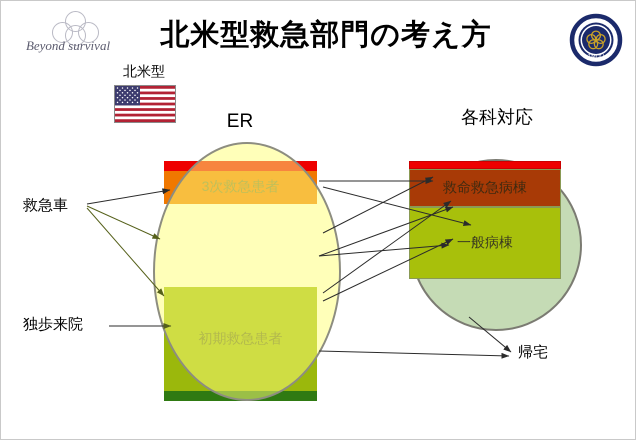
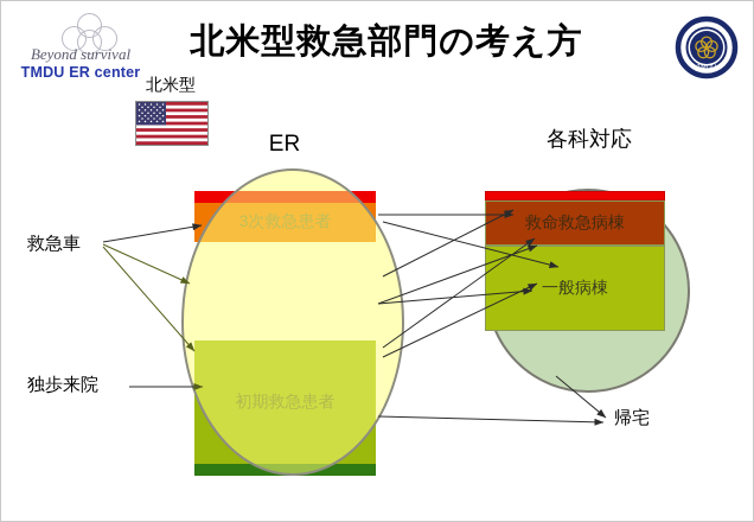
  Beyond survival
+ TMDU ER center
  北米型救急部門の考え方
  北米型
  ER
  各科対応
  3次救急患者
  初期救急患者
  救命救急病棟
  一般病棟
  救急車
  独歩来院
  帰宅
